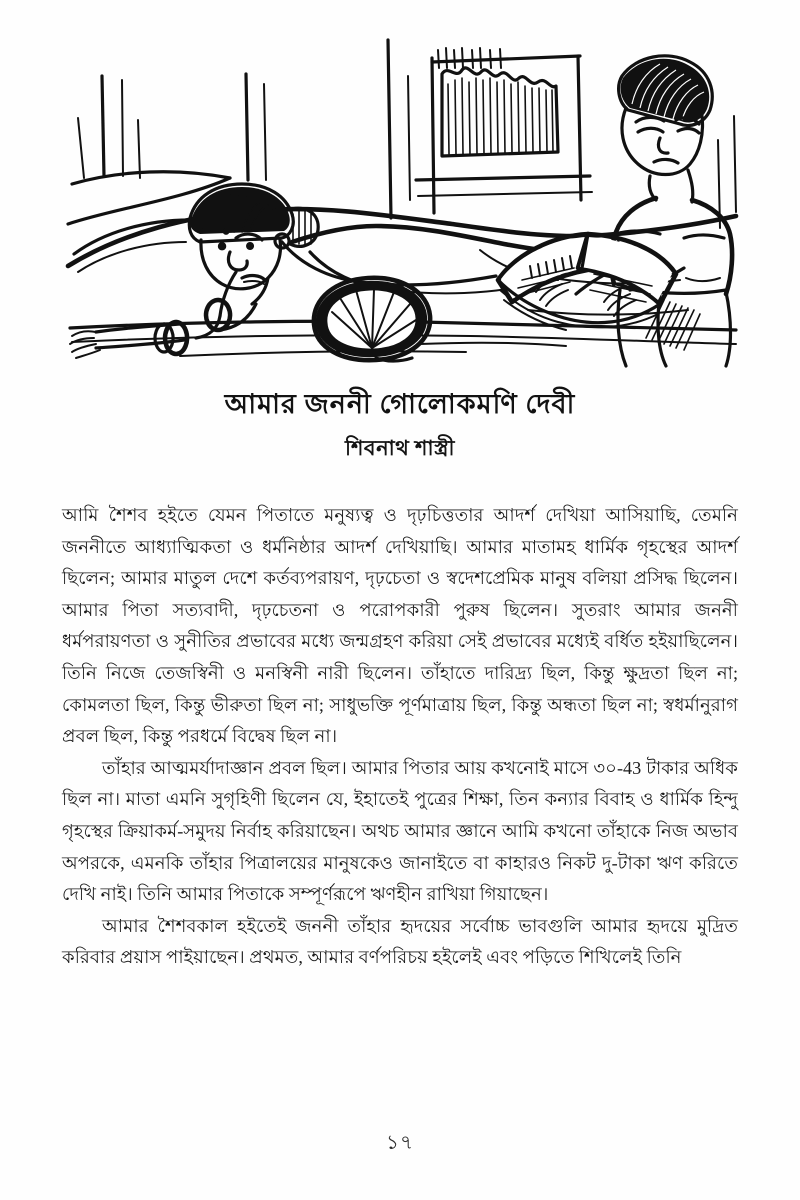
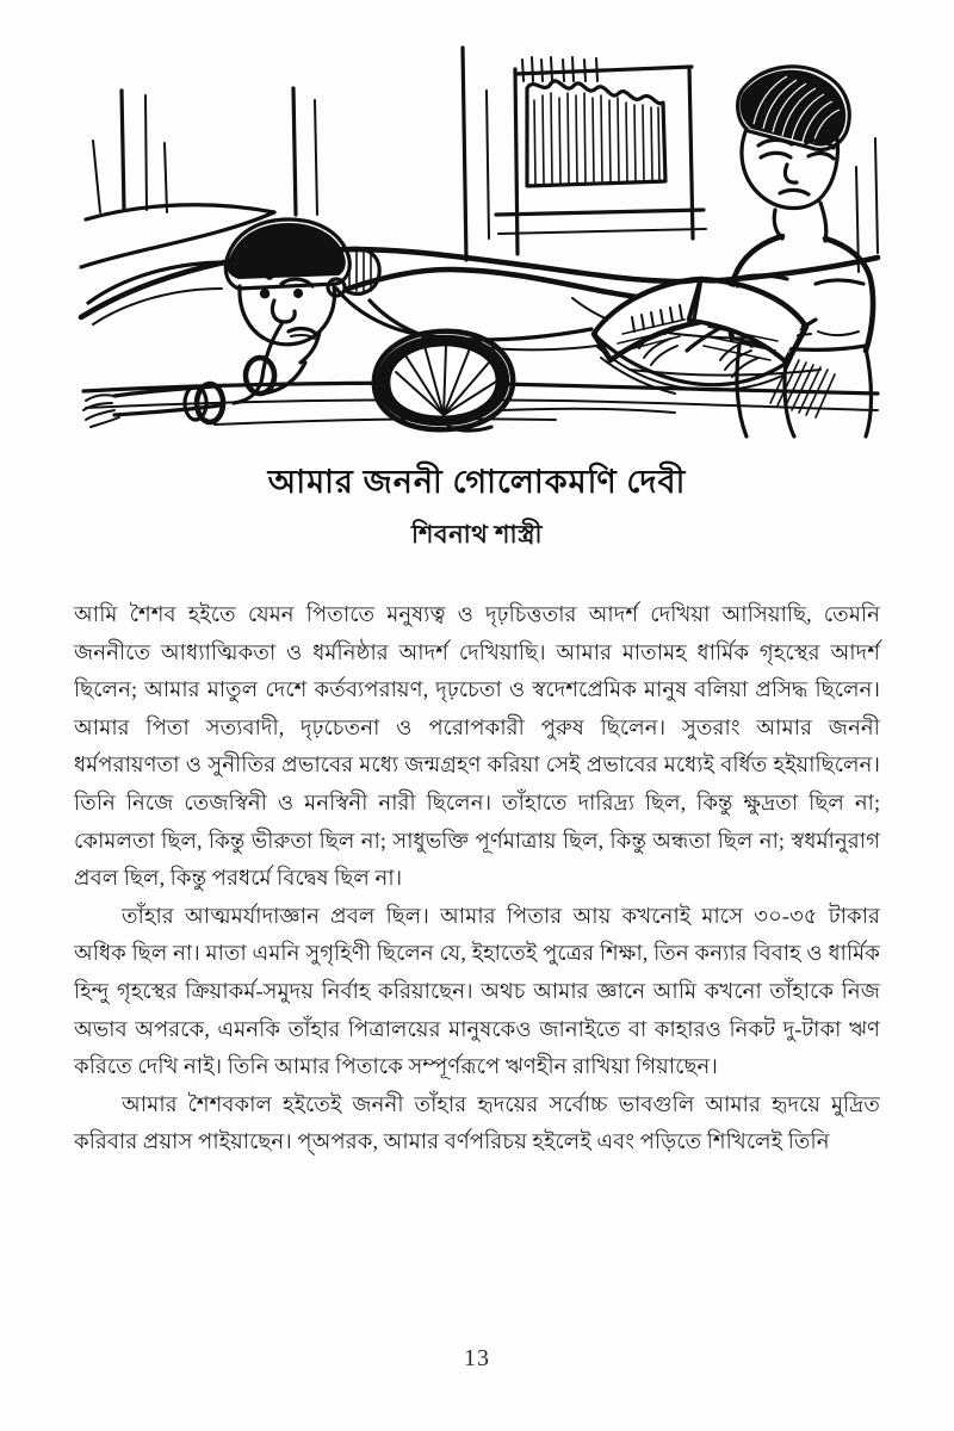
  আমার জননী গোলোকমণি দেবী
  শিবনাথ শাস্ত্রী
  আমি শৈশব হইতে যেমন পিতাতে মনুষ্যত্ব ও দৃঢ়চিত্ততার আদর্শ দেখিয়া আসিয়াছি, তেমনি জননীতে আধ্যাত্মিকতা ও ধর্মনিষ্ঠার আদর্শ দেখিয়াছি। আমার মাতামহ ধার্মিক গৃহস্থের আদর্শ ছিলেন; আমার মাতুল দেশে কর্তব্যপরায়ণ, দৃঢ়চেতা ও স্বদেশপ্রেমিক মানুষ বলিয়া প্রসিদ্ধ ছিলেন। আমার পিতা সত্যবাদী, দৃঢ়চেতনা ও পরোপকারী পুরুষ ছিলেন। সুতরাং আমার জননী ধর্মপরায়ণতা ও সুনীতির প্রভাবের মধ্যে জন্মগ্রহণ করিয়া সেই প্রভাবের মধ্যেই বর্ধিত হইয়াছিলেন। তিনি নিজে তেজস্বিনী ও মনস্বিনী নারী ছিলেন। তাঁহাতে দারিদ্র্য ছিল, কিন্তু ক্ষুদ্রতা ছিল না; কোমলতা ছিল, কিন্তু ভীরুতা ছিল না; সাধুভক্তি পূর্ণমাত্রায় ছিল, কিন্তু অন্ধতা ছিল না; স্বধর্মানুরাগ প্রবল ছিল, কিন্তু পরধর্মে বিদ্বেষ ছিল না।
- তাঁহার আত্মমর্যাদাজ্ঞান প্রবল ছিল। আমার পিতার আয় কখনোই মাসে ৩০-43 টাকার অধিক ছিল না। মাতা এমনি সুগৃহিণী ছিলেন যে, ইহাতেই পুত্রের শিক্ষা, তিন কন্যার বিবাহ ও ধার্মিক হিন্দু গৃহস্থের ক্রিয়াকর্ম-সমুদয় নির্বাহ করিয়াছেন। অথচ আমার জ্ঞানে আমি কখনো তাঁহাকে নিজ অভাব অপরকে, এমনকি তাঁহার পিত্রালয়ের মানুষকেও জানাইতে বা কাহারও নিকট দু-টাকা ঋণ করিতে দেখি নাই। তিনি আমার পিতাকে সম্পূর্ণরূপে ঋণহীন রাখিয়া গিয়াছেন।
+ তাঁহার আত্মমর্যাদাজ্ঞান প্রবল ছিল। আমার পিতার আয় কখনোই মাসে ৩০-৩৫ টাকার অধিক ছিল না। মাতা এমনি সুগৃহিণী ছিলেন যে, ইহাতেই পুত্রের শিক্ষা, তিন কন্যার বিবাহ ও ধার্মিক হিন্দু গৃহস্থের ক্রিয়াকর্ম-সমুদয় নির্বাহ করিয়াছেন। অথচ আমার জ্ঞানে আমি কখনো তাঁহাকে নিজ অভাব অপরকে, এমনকি তাঁহার পিত্রালয়ের মানুষকেও জানাইতে বা কাহারও নিকট দু-টাকা ঋণ করিতে দেখি নাই। তিনি আমার পিতাকে সম্পূর্ণরূপে ঋণহীন রাখিয়া গিয়াছেন।
- আমার শৈশবকাল হইতেই জননী তাঁহার হৃদয়ের সর্বোচ্চ ভাবগুলি আমার হৃদয়ে মুদ্রিত করিবার প্রয়াস পাইয়াছেন। প্রথমত, আমার বর্ণপরিচয় হইলেই এবং পড়িতে শিখিলেই তিনি
+ আমার শৈশবকাল হইতেই জননী তাঁহার হৃদয়ের সর্বোচ্চ ভাবগুলি আমার হৃদয়ে মুদ্রিত করিবার প্রয়াস পাইয়াছেন। প্অপরক, আমার বর্ণপরিচয় হইলেই এবং পড়িতে শিখিলেই তিনি
- ১৭
+ 13
